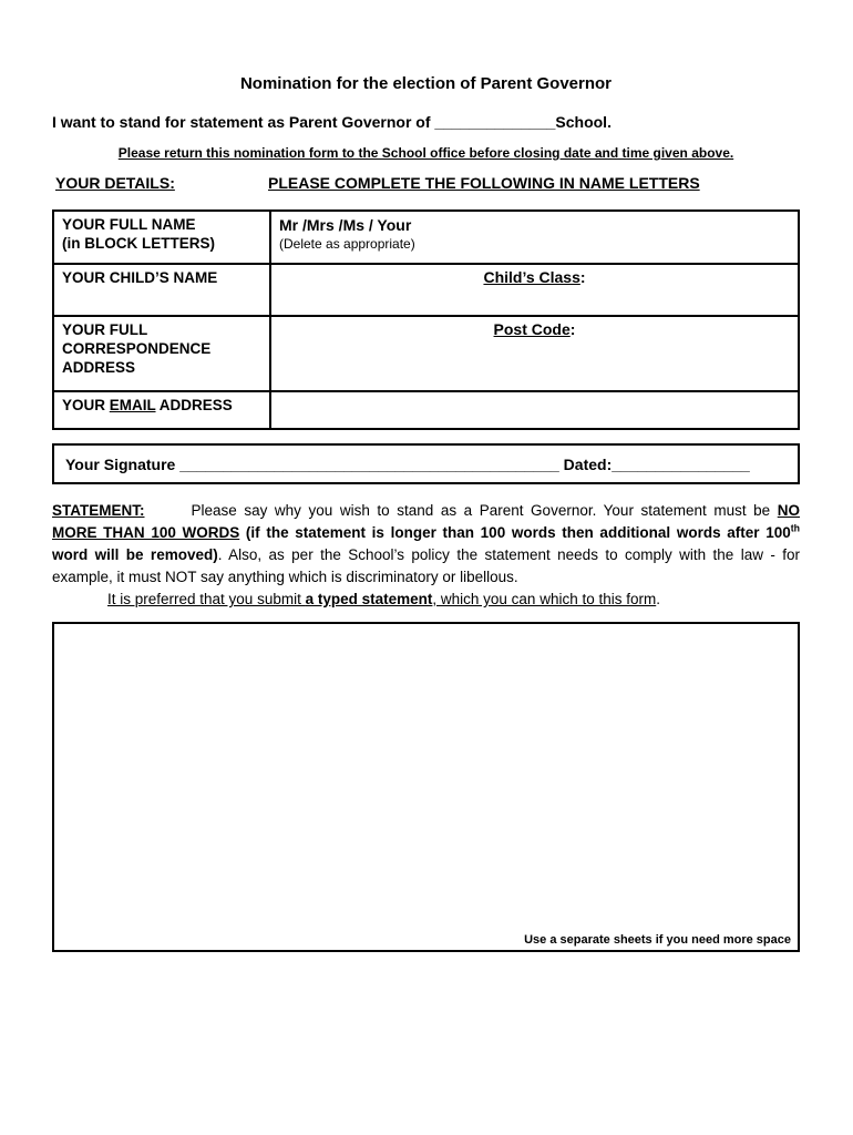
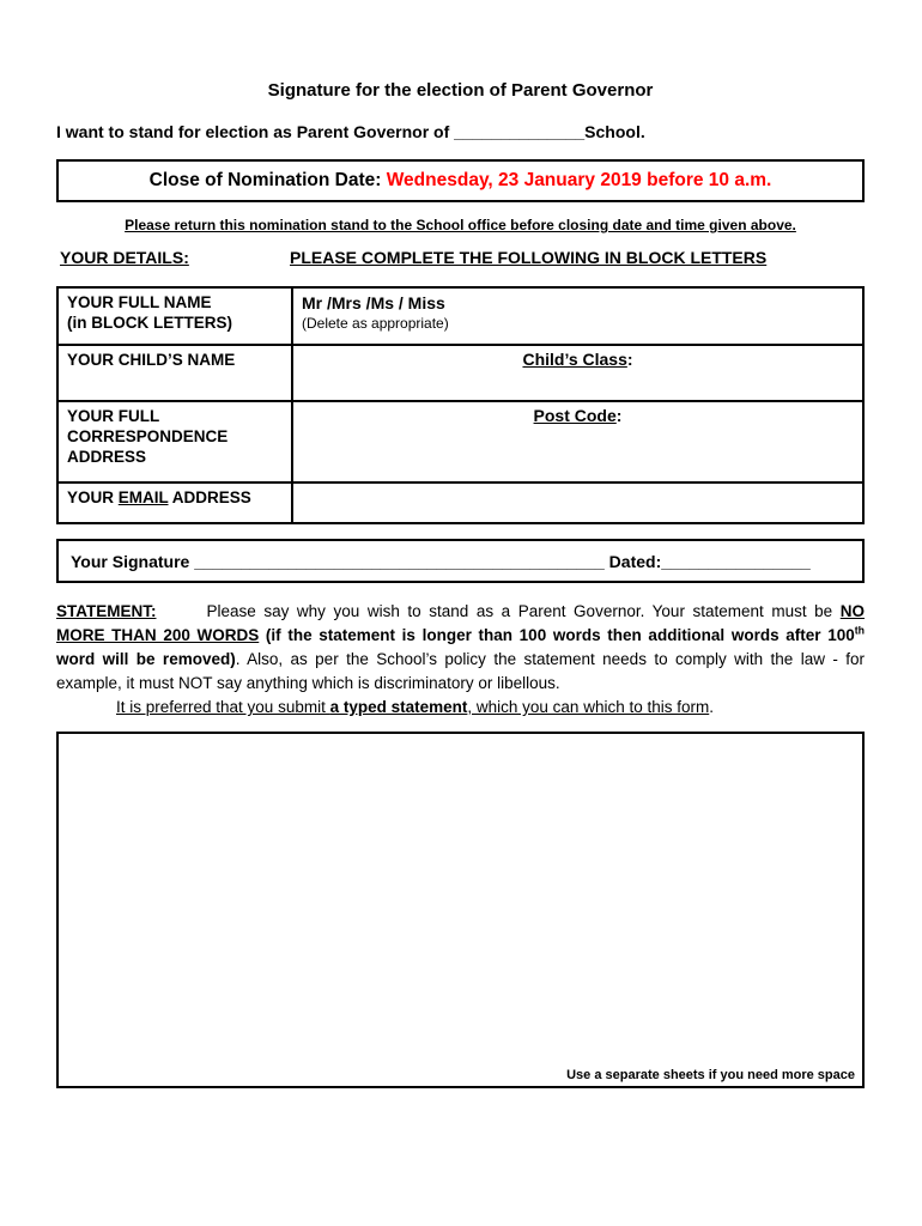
- Nomination for the election of Parent Governor
+ Signature for the election of Parent Governor
- I want to stand for statement as Parent Governor of ______________School.
+ I want to stand for election as Parent Governor of ______________School.
+ Close of Nomination Date: Wednesday, 23 January 2019 before 10 a.m.
- Please return this nomination form to the School office before closing date and time given above.
+ Please return this nomination stand to the School office before closing date and time given above.
  YOUR DETAILS:
- PLEASE COMPLETE THE FOLLOWING IN NAME LETTERS
+ PLEASE COMPLETE THE FOLLOWING IN BLOCK LETTERS
- YOUR FULL NAME (in BLOCK LETTERS)	Mr /Mrs /Ms / Your (Delete as appropriate)
+ YOUR FULL NAME (in BLOCK LETTERS)	Mr /Mrs /Ms / Miss (Delete as appropriate)
  YOUR CHILD’S NAME	Child’s Class:
  YOUR FULL CORRESPONDENCE ADDRESS	Post Code:
  YOUR EMAIL ADDRESS
  Your Signature ____________________________________________ Dated:________________
- STATEMENT: Please say why you wish to stand as a Parent Governor. Your statement must be NO MORE THAN 100 WORDS (if the statement is longer than 100 words then additional words after 100th word will be removed). Also, as per the School’s policy the statement needs to comply with the law - for example, it must NOT say anything which is discriminatory or libellous.
+ STATEMENT: Please say why you wish to stand as a Parent Governor. Your statement must be NO MORE THAN 200 WORDS (if the statement is longer than 100 words then additional words after 100th word will be removed). Also, as per the School’s policy the statement needs to comply with the law - for example, it must NOT say anything which is discriminatory or libellous.
  It is preferred that you submit a typed statement, which you can which to this form.
  Use a separate sheets if you need more space
